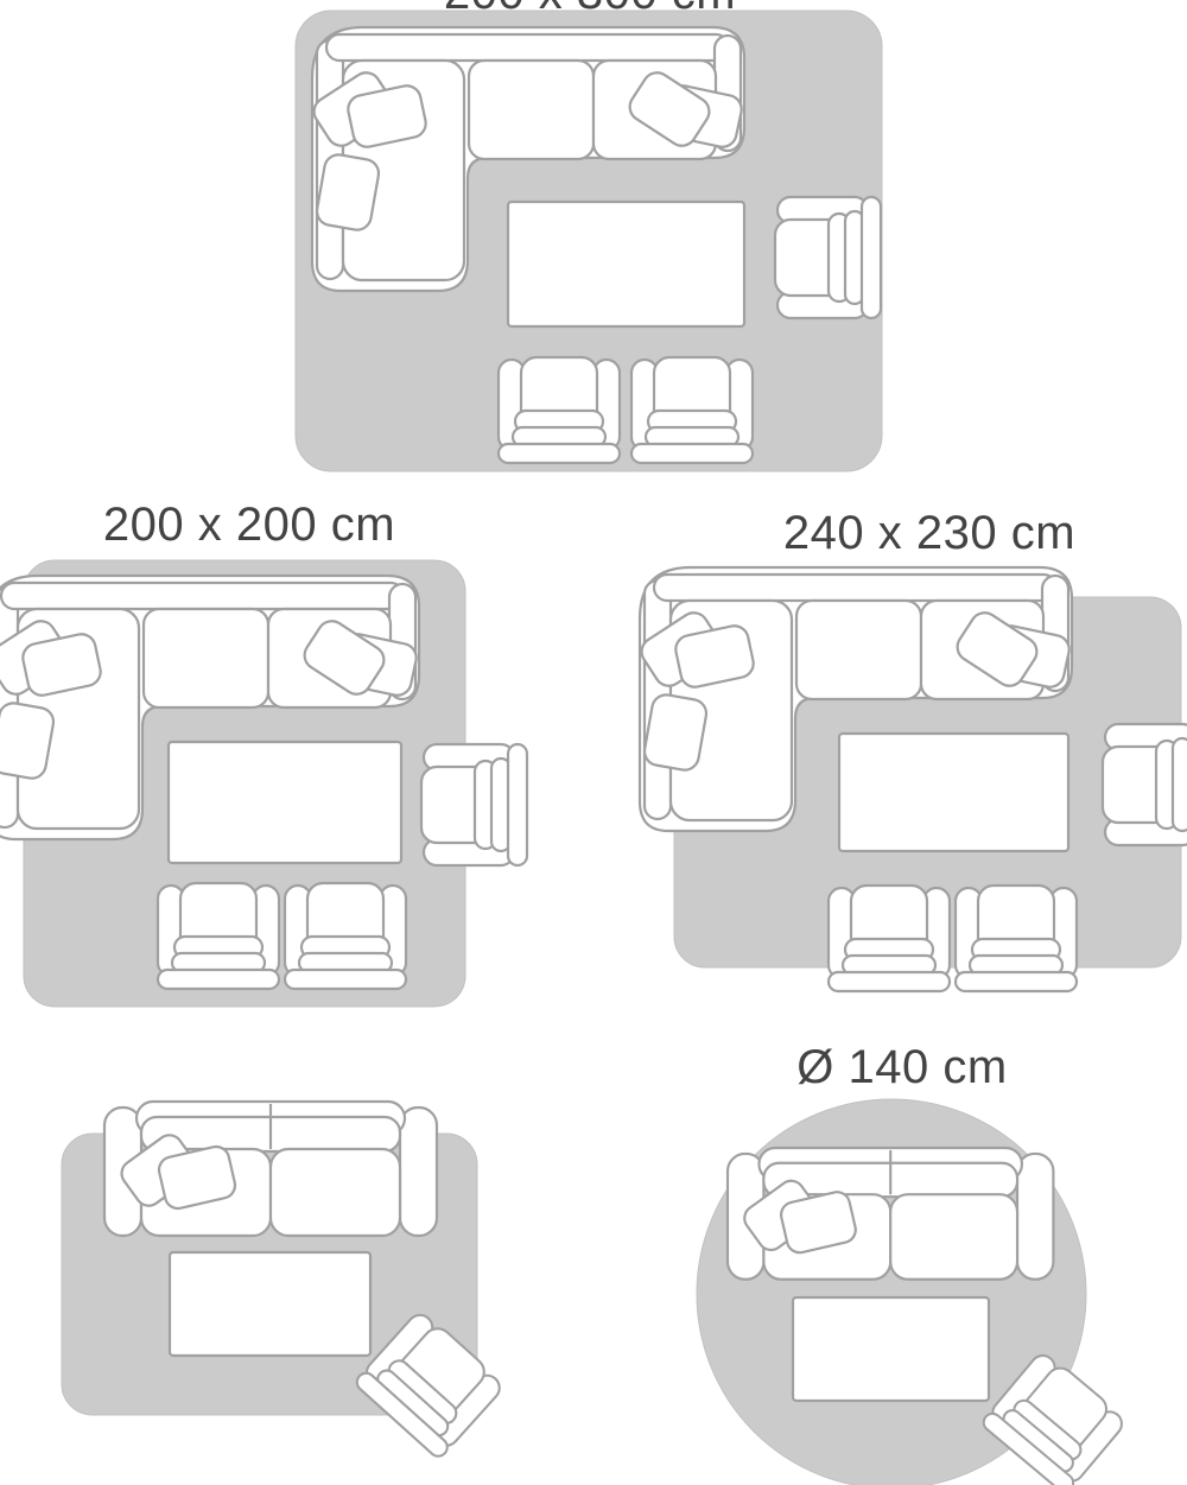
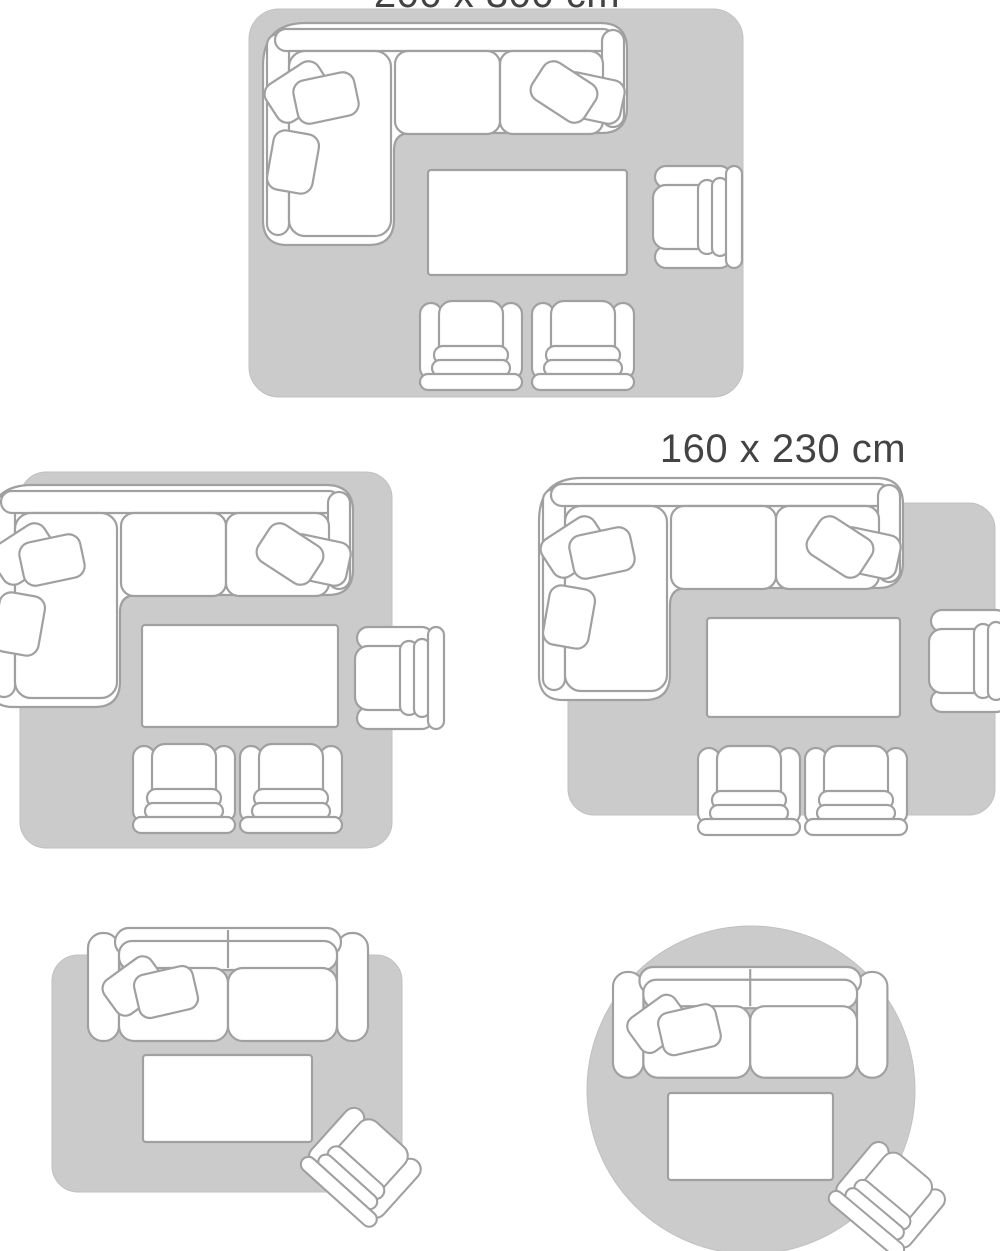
- 200 x 200 cm
- 240 x 230 cm
+ 160 x 230 cm
- Ø 140 cm
